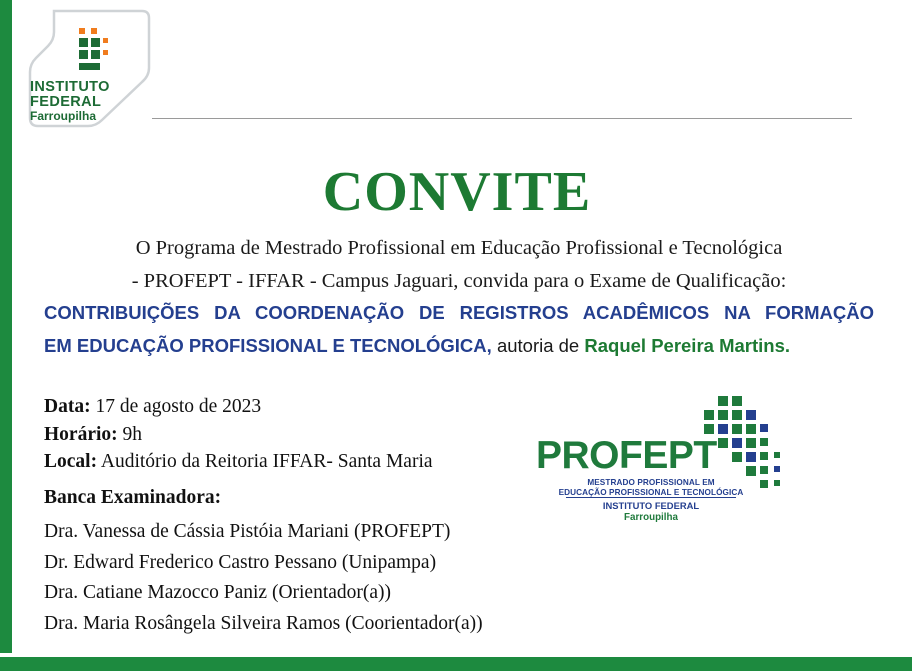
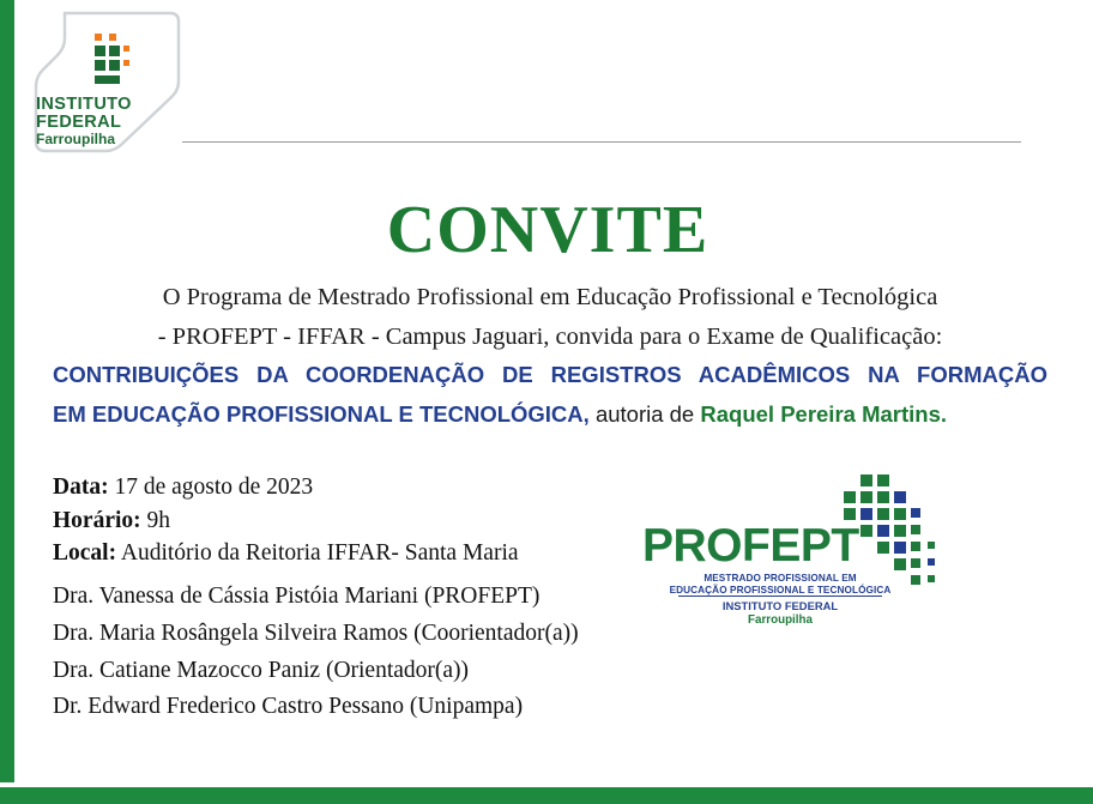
  INSTITUTO
  FEDERAL
  Farroupilha
  CONVITE
  O Programa de Mestrado Profissional em Educação Profissional e Tecnológica
  - PROFEPT - IFFAR - Campus Jaguari, convida para o Exame de Qualificação:
  CONTRIBUIÇÕES DA COORDENAÇÃO DE REGISTROS ACADÊMICOS NA FORMAÇÃO
  EM EDUCAÇÃO PROFISSIONAL E TECNOLÓGICA, autoria de Raquel Pereira Martins.
  Data: 17 de agosto de 2023
  Horário: 9h
  Local: Auditório da Reitoria IFFAR- Santa Maria
- Banca Examinadora:
  Dra. Vanessa de Cássia Pistóia Mariani (PROFEPT)
- Dr. Edward Frederico Castro Pessano (Unipampa)
+ Dra. Maria Rosângela Silveira Ramos (Coorientador(a))
  Dra. Catiane Mazocco Paniz (Orientador(a))
- Dra. Maria Rosângela Silveira Ramos (Coorientador(a))
+ Dr. Edward Frederico Castro Pessano (Unipampa)
  PROFEPT
  MESTRADO PROFISSIONAL EM
  EDUCAÇÃO PROFISSIONAL E TECNOLÓGICA
  INSTITUTO FEDERAL
  Farroupilha
